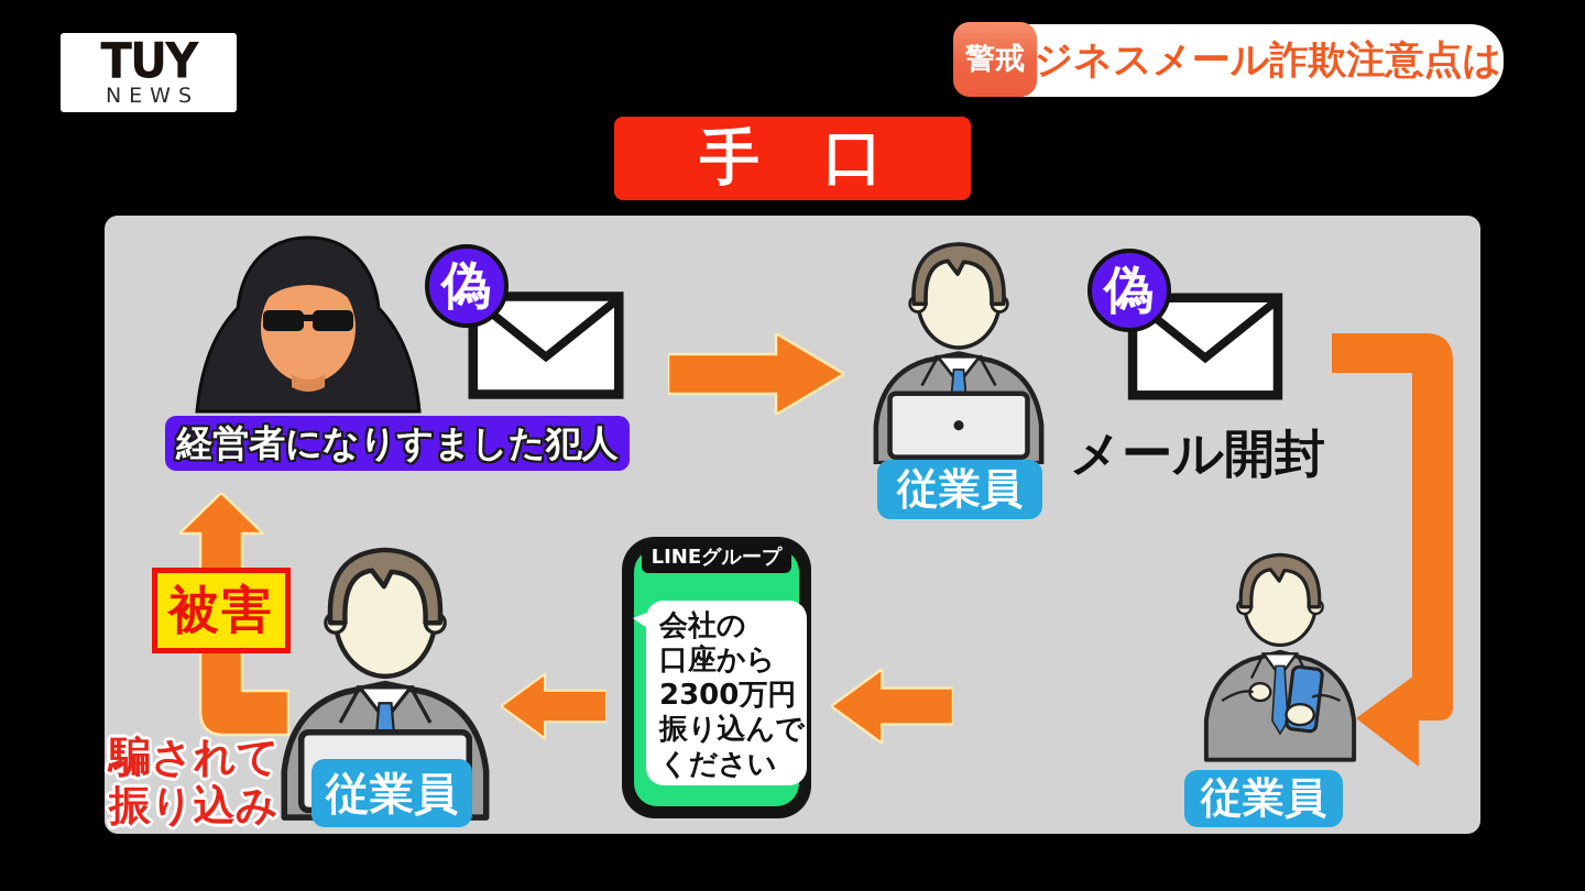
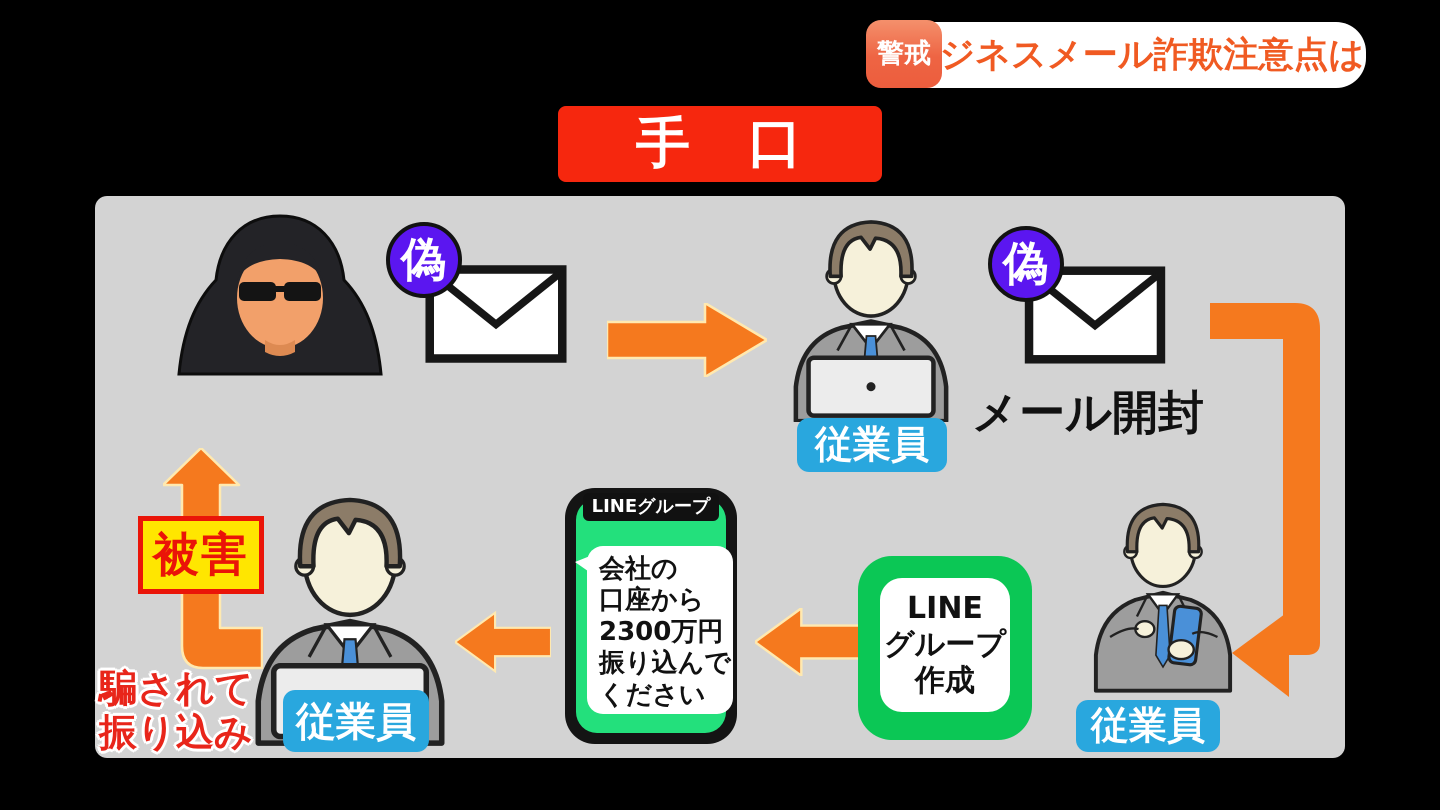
- TUY
- NEWS
  ジネスメール詐欺注意点は
  警戒
  手 口
  偽
- 経営者になりすました犯人
  従業員
  偽
  メール開封
  従業員
+ LINE
+ グループ
+ 作成
  LINEグループ
  会社の
  口座から
  2300万円
  振り込んで
  ください
  従業員
  被害
  騙されて
  振り込み
